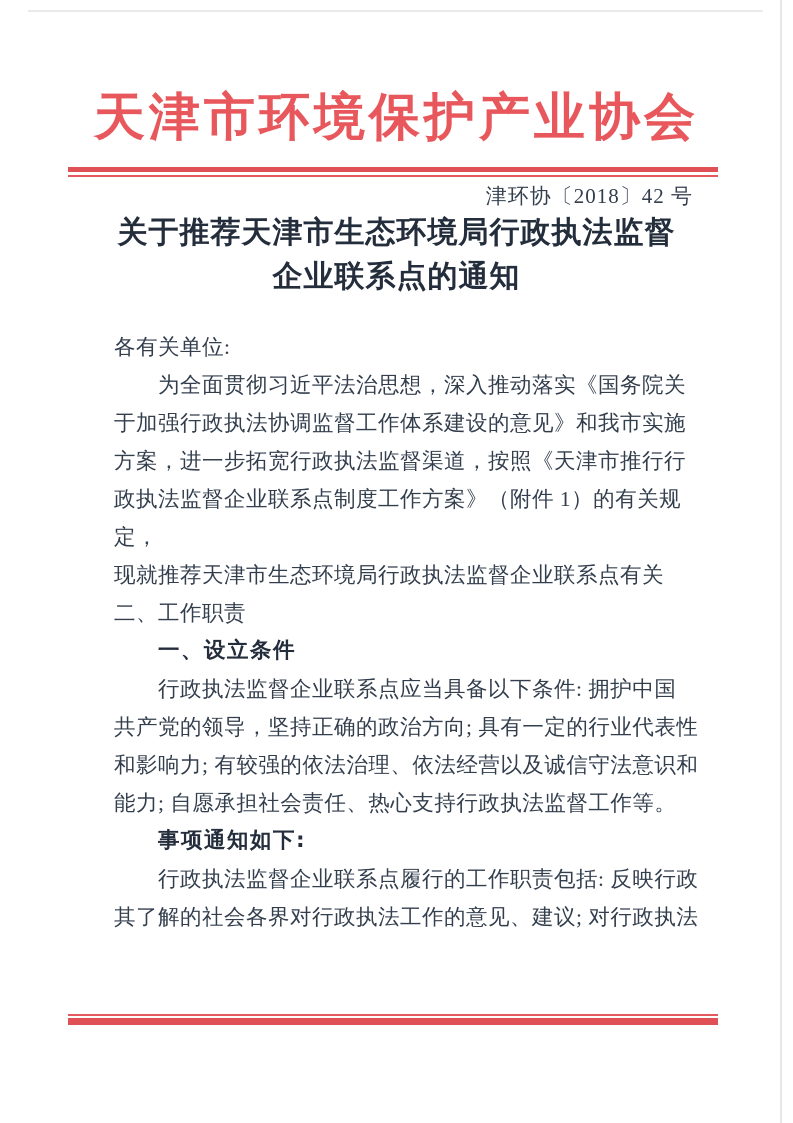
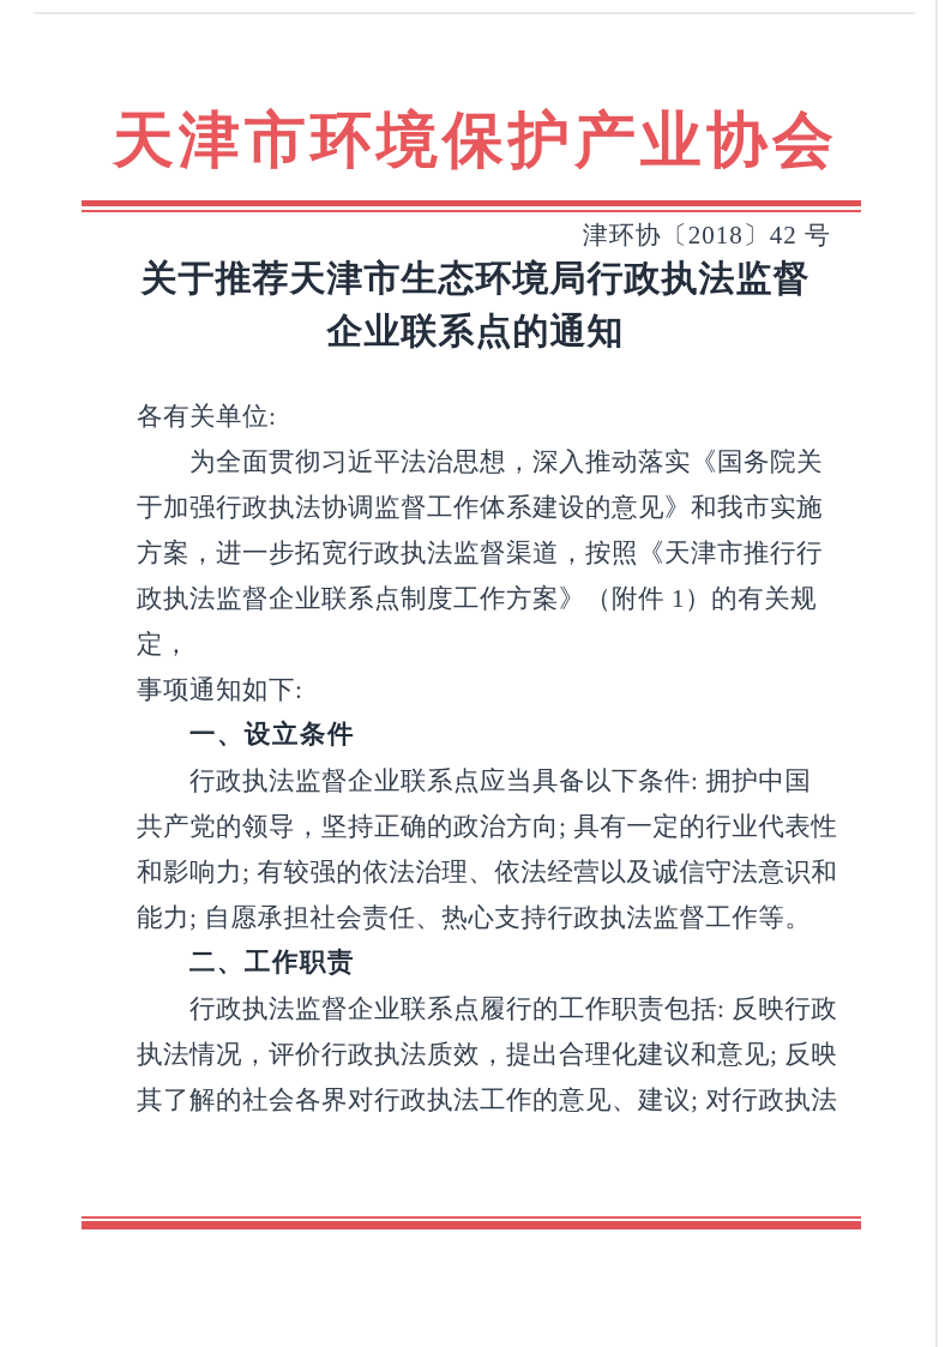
  天津市环境保护产业协会
  津环协〔2018〕42 号
  关于推荐天津市生态环境局行政执法监督
  企业联系点的通知
  各有关单位:
  为全面贯彻习近平法治思想，深入推动落实《国务院关
  于加强行政执法协调监督工作体系建设的意见》和我市实施
  方案，进一步拓宽行政执法监督渠道，按照《天津市推行行
  政执法监督企业联系点制度工作方案》（附件 1）的有关规
  定，
- 现就推荐天津市生态环境局行政执法监督企业联系点有关
- 二、工作职责
+ 事项通知如下:
  一、设立条件
  行政执法监督企业联系点应当具备以下条件: 拥护中国
  共产党的领导，坚持正确的政治方向; 具有一定的行业代表性
  和影响力; 有较强的依法治理、依法经营以及诚信守法意识和
  能力; 自愿承担社会责任、热心支持行政执法监督工作等。
- 事项通知如下:
+ 二、工作职责
  行政执法监督企业联系点履行的工作职责包括: 反映行政
+ 执法情况，评价行政执法质效，提出合理化建议和意见; 反映
  其了解的社会各界对行政执法工作的意见、建议; 对行政执法
